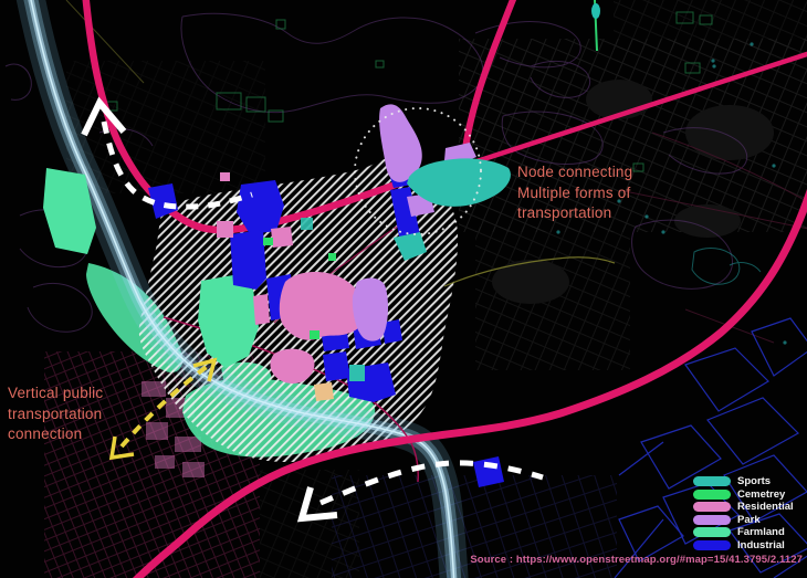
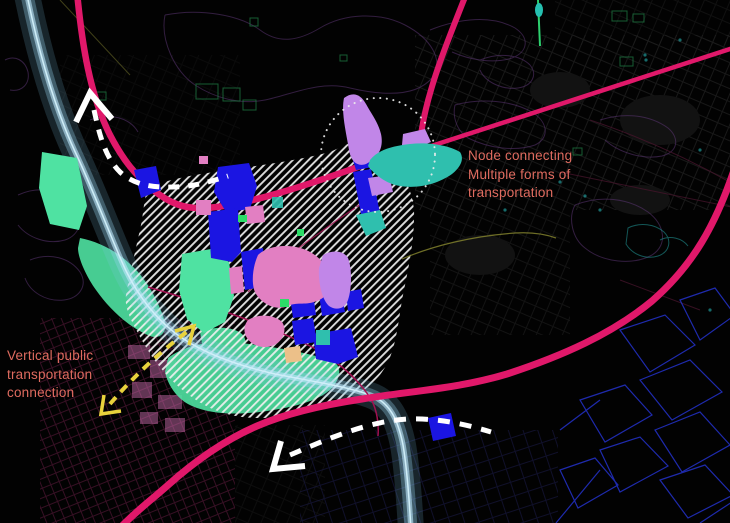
  Node connecting
  Multiple forms of
  transportation
  Vertical public
  transportation
  connection
- Sports
- Cemetrey
- Residential
- Park
- Farmland
- Industrial
- Source : https://www.openstreetmap.org/#map=15/41.3795/2.1127
